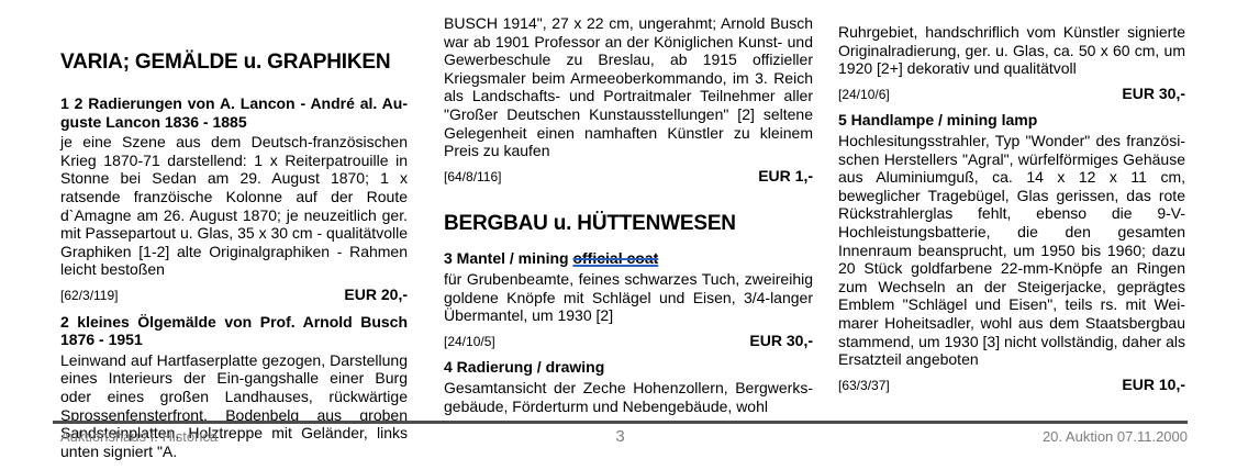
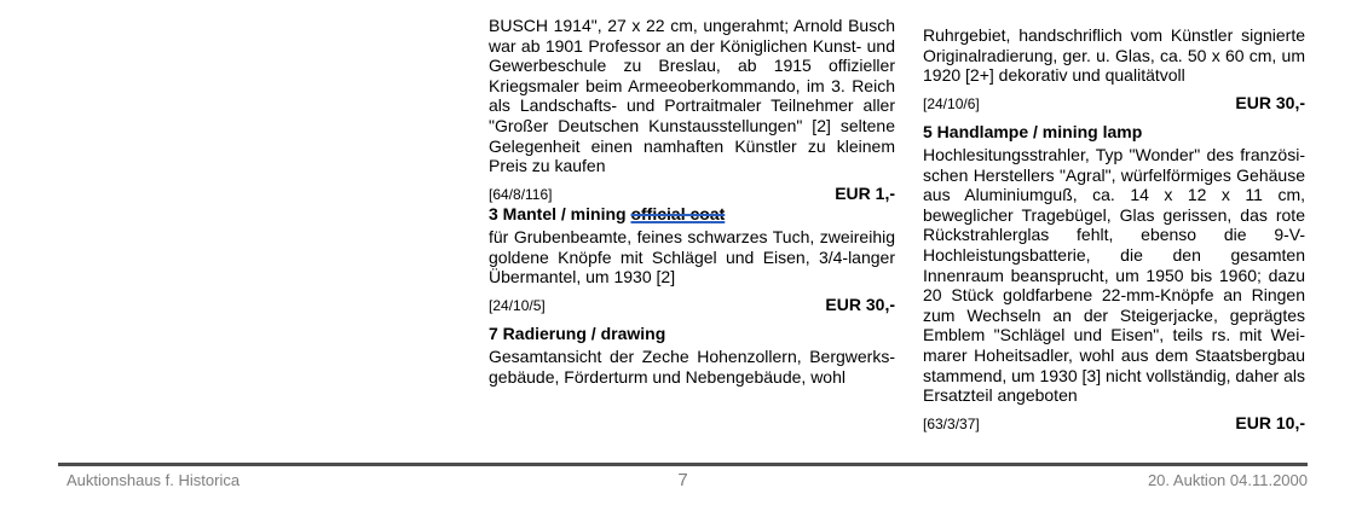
- VARIA; GEMÄLDE u. GRAPHIKEN
- 1 2 Radierungen von A. Lancon - André al. Au­guste Lancon 1836 - 1885
- je eine Szene aus dem Deutsch-französischen Krieg 1870-71 darstellend: 1 x Reiterpatrouille in Stonne bei Sedan am 29. August 1870; 1 x ratsende fran­zöische Kolonne auf der Route d`Amagne am 26. August 1870; je neuzeitlich ger. mit Passepartout u. Glas, 35 x 30 cm - qualitätvolle Graphiken [1-2] alte Originalgraphiken - Rahmen leicht bestoßen
- [62/3/119]
- EUR 20,-
- 2 kleines Ölgemälde von Prof. Arnold Busch 1876 - 1951
- Leinwand auf Hartfaserplatte gezogen, Darstellung eines Interieurs der Ein-gangshalle einer Burg oder eines großen Landhauses, rückwärtige Sprossen­fensterfront, Bodenbelg aus groben Sandsteinplat­ten, Holztreppe mit Geländer, links unten signiert "A.
  BUSCH 1914", 27 x 22 cm, ungerahmt; Arnold Busch war ab 1901 Professor an der Königlichen Kunst- und Gewerbeschule zu Breslau, ab 1915 offi­zieller Kriegsmaler beim Armeeoberkommando, im 3. Reich als Landschafts- und Portraitmaler Teil­nehmer aller "Großer Deutschen Kunstausstellun­gen" [2] seltene Gelegenheit einen namhaften Künst­ler zu kleinem Preis zu kaufen
  [64/8/116]
  EUR 1,-
- BERGBAU u. HÜTTENWESEN
  3 Mantel / mining official coat
  für Grubenbeamte, feines schwarzes Tuch, zweirei­hig goldene Knöpfe mit Schlägel und Eisen, 3/4-langer Übermantel, um 1930 [2]
  [24/10/5]
  EUR 30,-
- 4 Radierung / drawing
+ 7 Radierung / drawing
  Gesamtansicht der Zeche Hohenzollern, Bergwerks­gebäude, Förderturm und Nebengebäude, wohl
  Ruhrgebiet, handschriflich vom Künstler signierte Originalradierung, ger. u. Glas, ca. 50 x 60 cm, um 1920 [2+] dekorativ und qualitätvoll
  [24/10/6]
  EUR 30,-
  5 Handlampe / mining lamp
  Hochlesitungsstrahler, Typ "Wonder" des französi­schen Herstellers "Agral", würfelförmiges Gehäuse aus Aluminiumguß, ca. 14 x 12 x 11 cm, beweglicher Tragebügel, Glas gerissen, das rote Rückstrahler­glas fehlt, ebenso die 9-V-Hochleistungsbatterie, die den gesamten Innenraum beansprucht, um 1950 bis 1960; dazu 20 Stück goldfarbene 22-mm-Knöpfe an Ringen zum Wechseln an der Steigerjacke, gepräg­tes Emblem "Schlägel und Eisen", teils rs. mit Wei­marer Hoheitsadler, wohl aus dem Staatsbergbau stammend, um 1930 [3] nicht vollständig, daher als Ersatzteil angeboten
  [63/3/37]
  EUR 10,-
  Auktionshaus f. Historica
- 3
+ 7
- 20. Auktion 07.11.2000
+ 20. Auktion 04.11.2000
